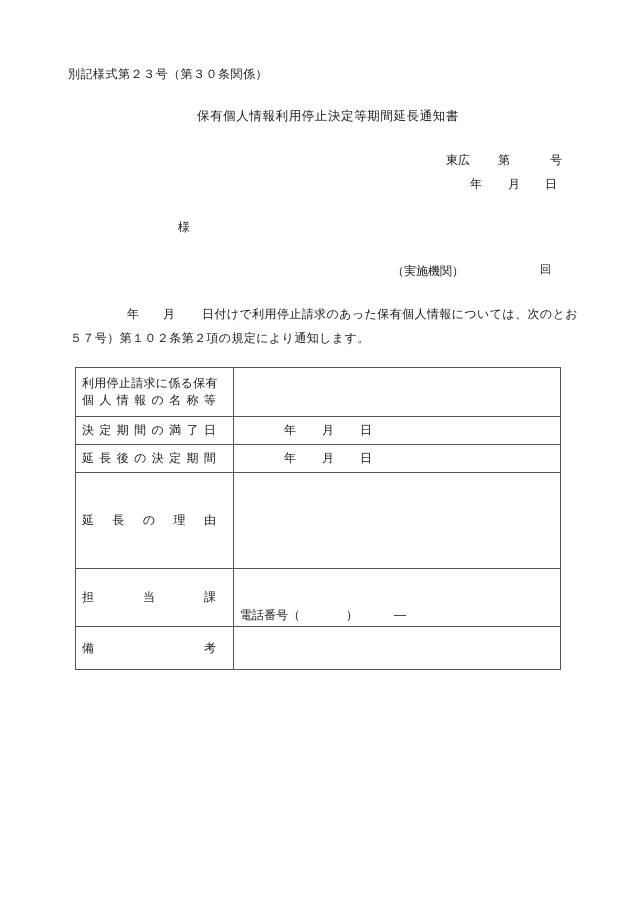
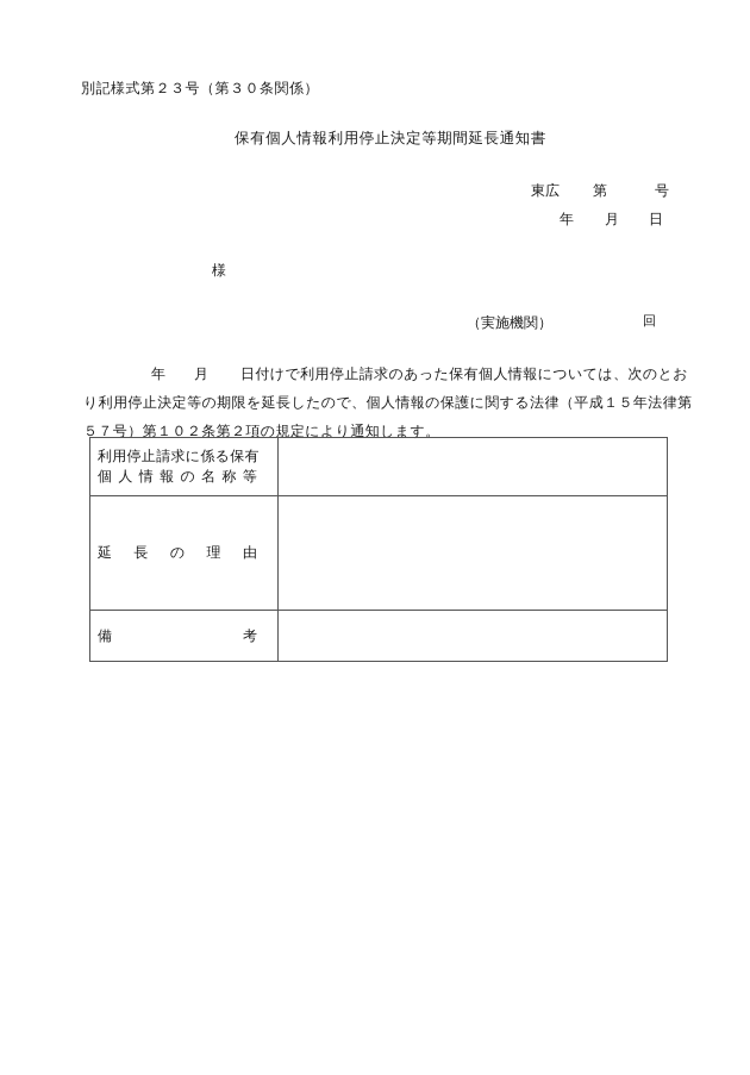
  別記様式第２３号（第３０条関係）
  保有個人情報利用停止決定等期間延長通知書
  東広 第 号
  年 月 日
  様
  （実施機関）
  回
  年 月 日付けで利用停止請求のあった保有個人情報については、次のとお
+ り利用停止決定等の期限を延長したので、個人情報の保護に関する法律（平成１５年法律第
  ５７号）第１０２条第２項の規定により通知します。
  利用停止請求に係る保有 個 人 情 報 の 名 称 等
- 決 定 期 間 の 満 了 日	年 月 日
- 延 長 後 の 決 定 期 間	年 月 日
  延 長 の 理 由
- 担 当 課	電話番号（ ） ―
  備 考
